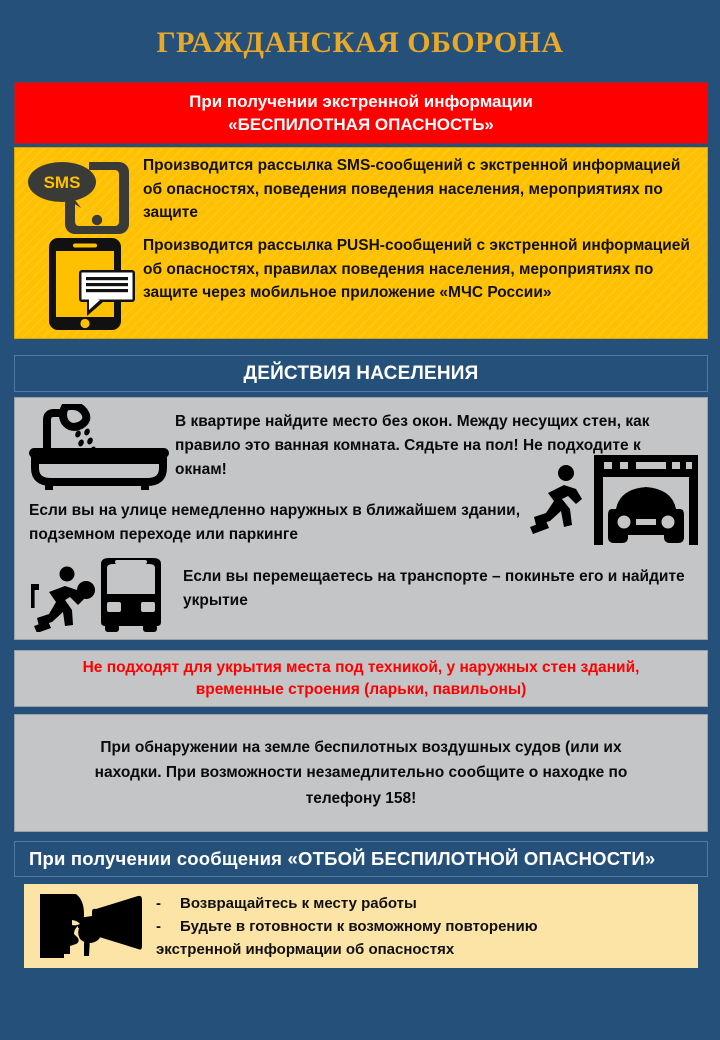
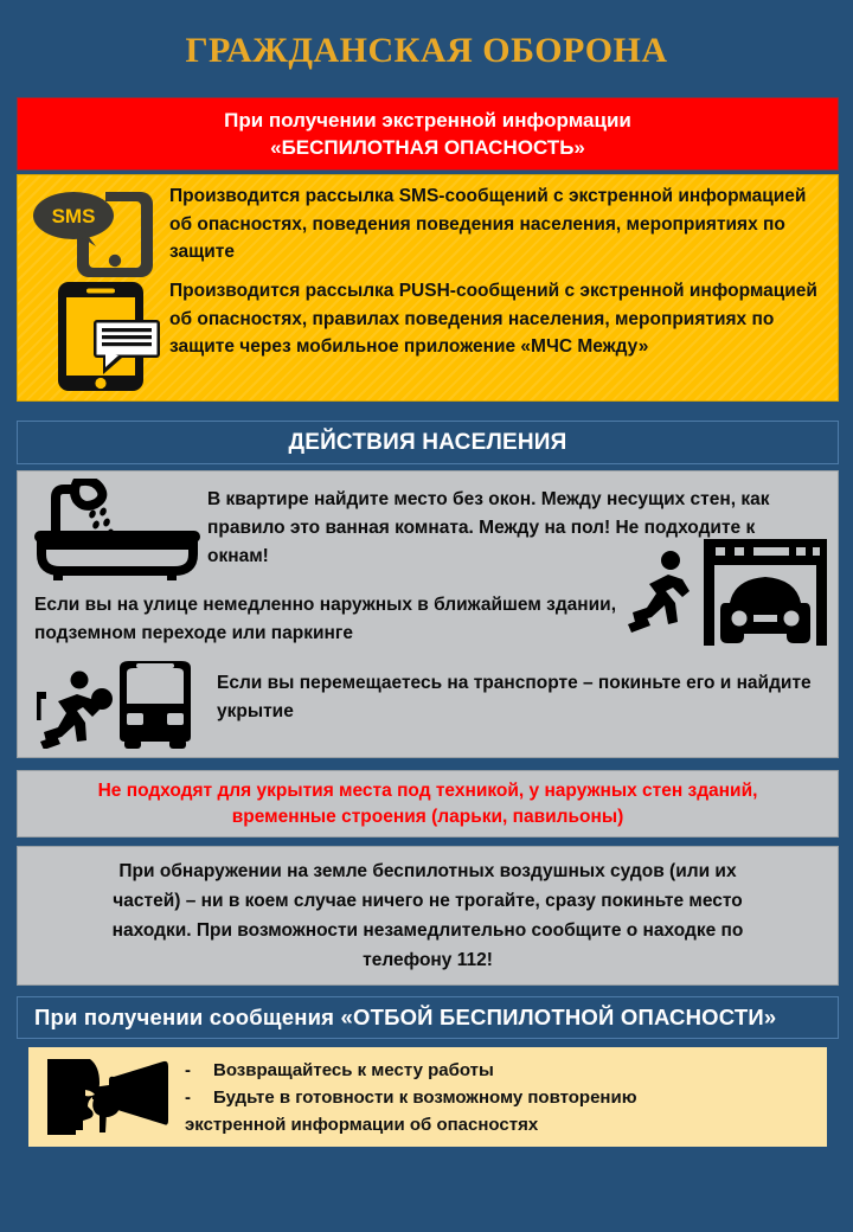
  ГРАЖДАНСКАЯ ОБОРОНА
  При получении экстренной информации
  «БЕСПИЛОТНАЯ ОПАСНОСТЬ»
  SMS
  Производится рассылка SMS-сообщений с экстренной информацией об опасностях, поведения поведения населения, мероприятиях по защите
- Производится рассылка PUSH-сообщений с экстренной информацией об опасностях, правилах поведения населения, мероприятиях по защите через мобильное приложение «МЧС России»
+ Производится рассылка PUSH-сообщений с экстренной информацией об опасностях, правилах поведения населения, мероприятиях по защите через мобильное приложение «МЧС Между»
  ДЕЙСТВИЯ НАСЕЛЕНИЯ
- В квартире найдите место без окон. Между несущих стен, как правило это ванная комната. Сядьте на пол! Не подходите к окнам!
+ В квартире найдите место без окон. Между несущих стен, как правило это ванная комната. Между на пол! Не подходите к окнам!
  Если вы на улице немедленно наружных в ближайшем здании, подземном переходе или паркинге
  Если вы перемещаетесь на транспорте – покиньте его и найдите укрытие
  Не подходят для укрытия места под техникой, у наружных стен зданий,
  временные строения (ларьки, павильоны)
  При обнаружении на земле беспилотных воздушных судов (или их
+ частей) – ни в коем случае ничего не трогайте, сразу покиньте место
  находки. При возможности незамедлительно сообщите о находке по
- телефону 158!
+ телефону 112!
  При получении сообщения «ОТБОЙ БЕСПИЛОТНОЙ ОПАСНОСТИ»
  -
  Возвращайтесь к месту работы
  -
  Будьте в готовности к возможному повторению
  экстренной информации об опасностях
